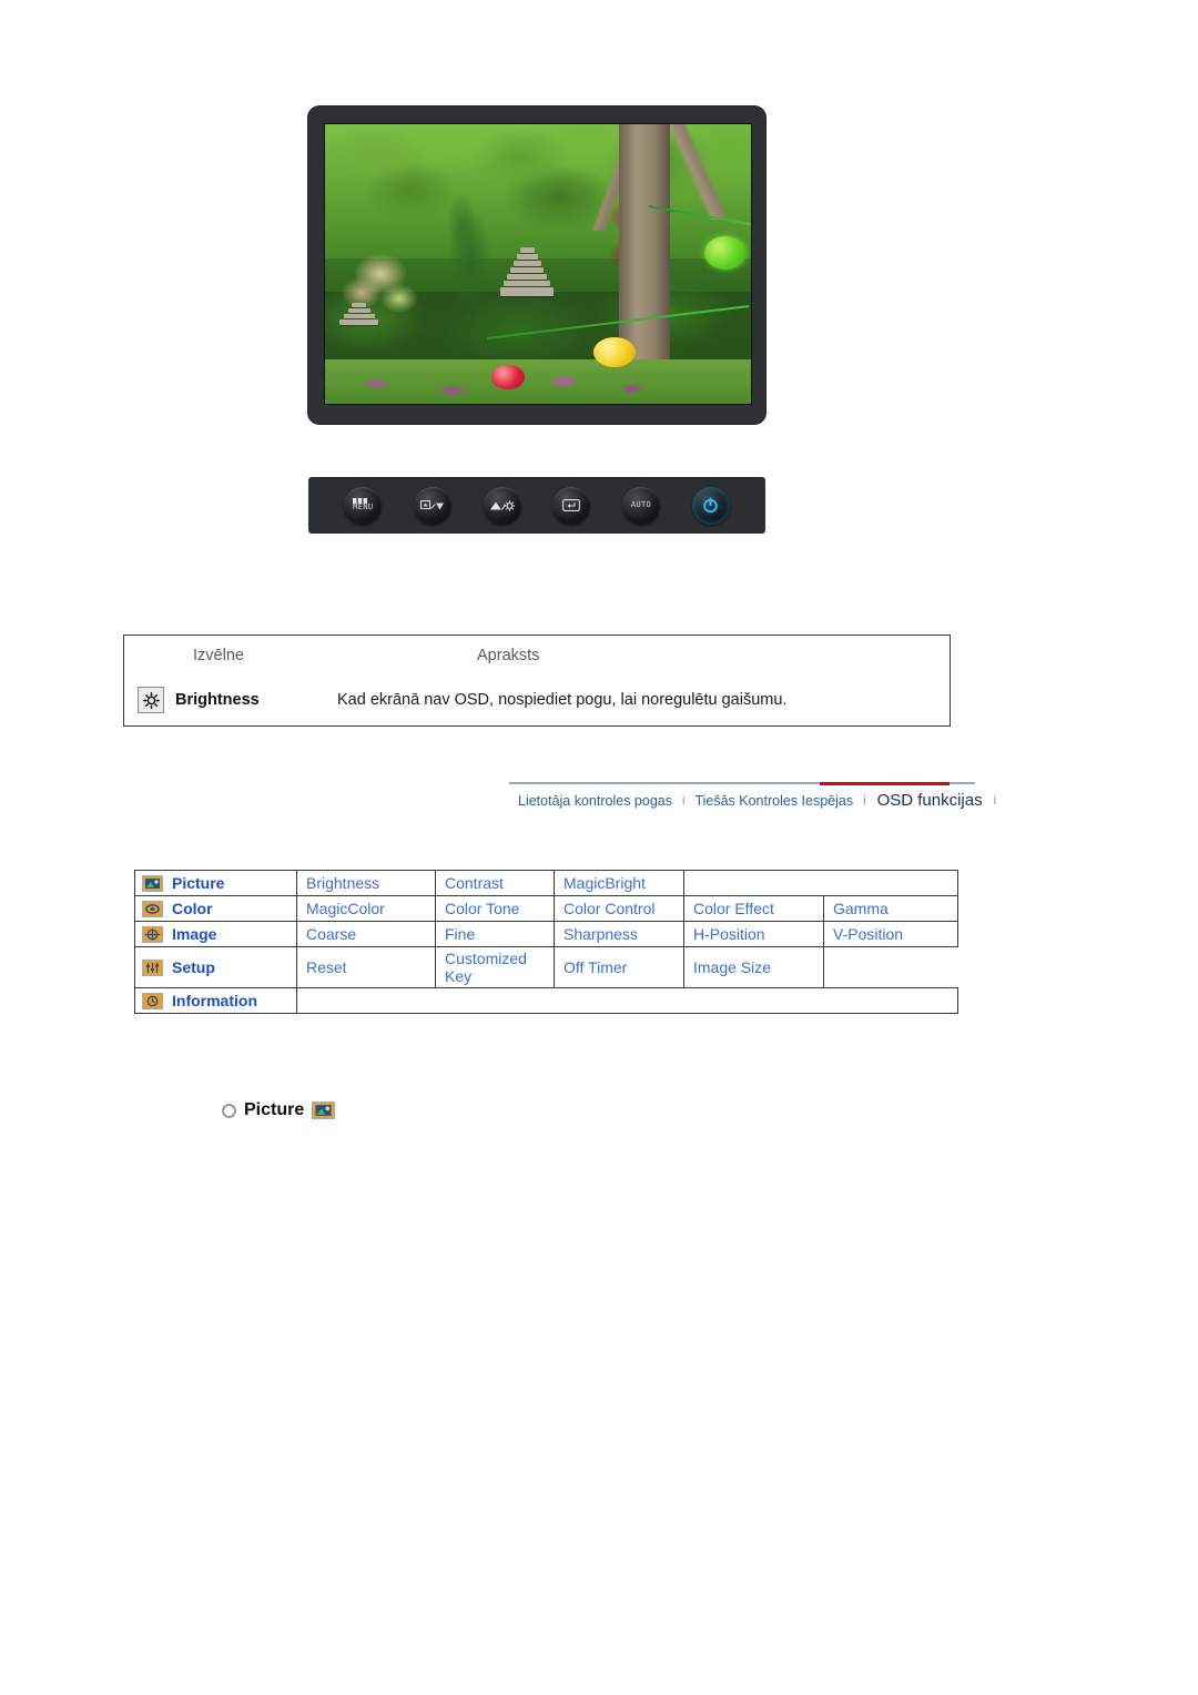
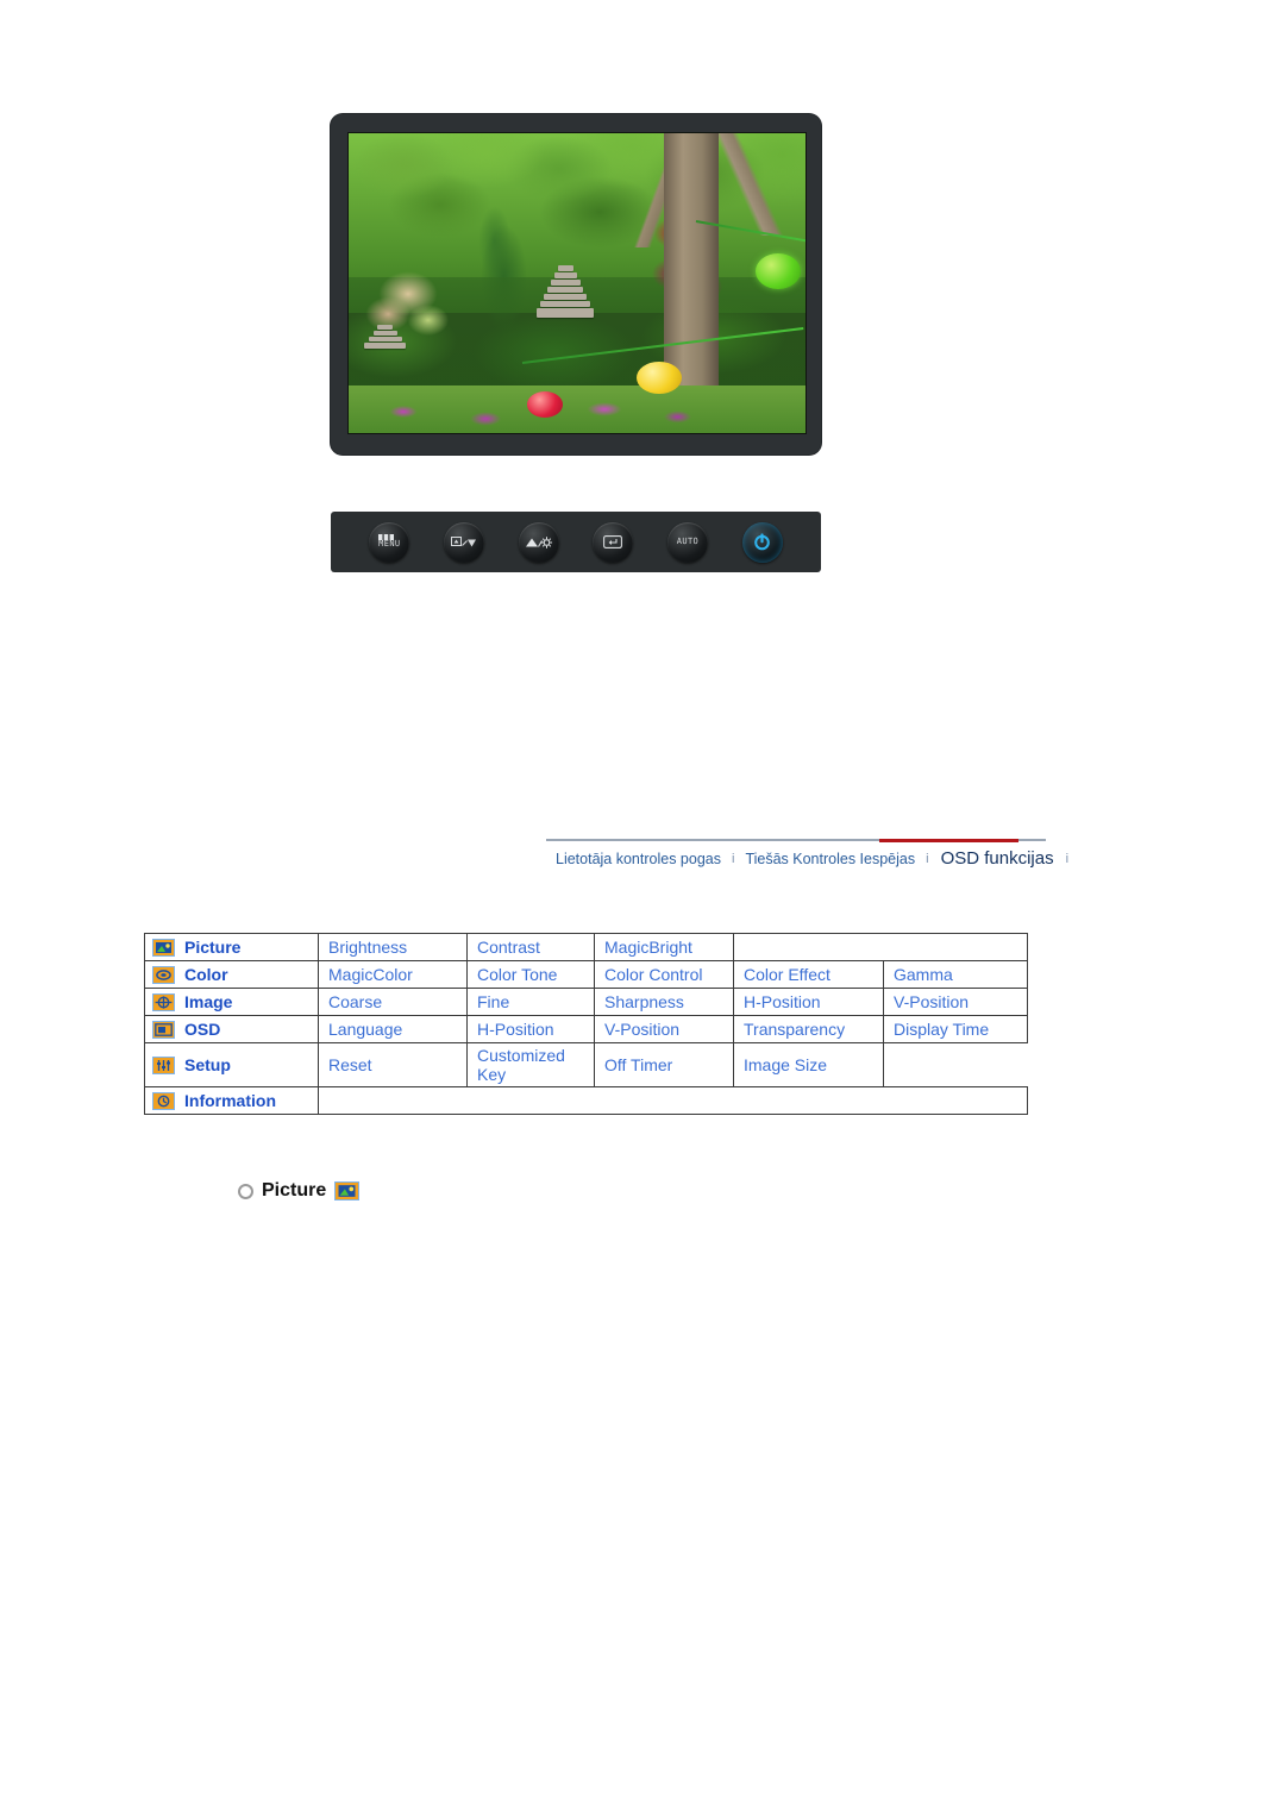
  MENU
  AUTO
- Izvēlne
- Apraksts
- Brightness
- Kad ekrānā nav OSD, nospiediet pogu, lai noregulētu gaišumu.
  Lietotāja kontroles pogas
  i
  Tiešās Kontroles Iespējas
  i
  OSD funkcijas
  i
  Picture	Brightness	Contrast	MagicBright
  Color	MagicColor	Color Tone	Color Control	Color Effect	Gamma
  Image	Coarse	Fine	Sharpness	H-Position	V-Position
+ OSD	Language	H-Position	V-Position	Transparency	Display Time
  Setup	Reset	Customized Key	Off Timer	Image Size
  Information
  Picture
